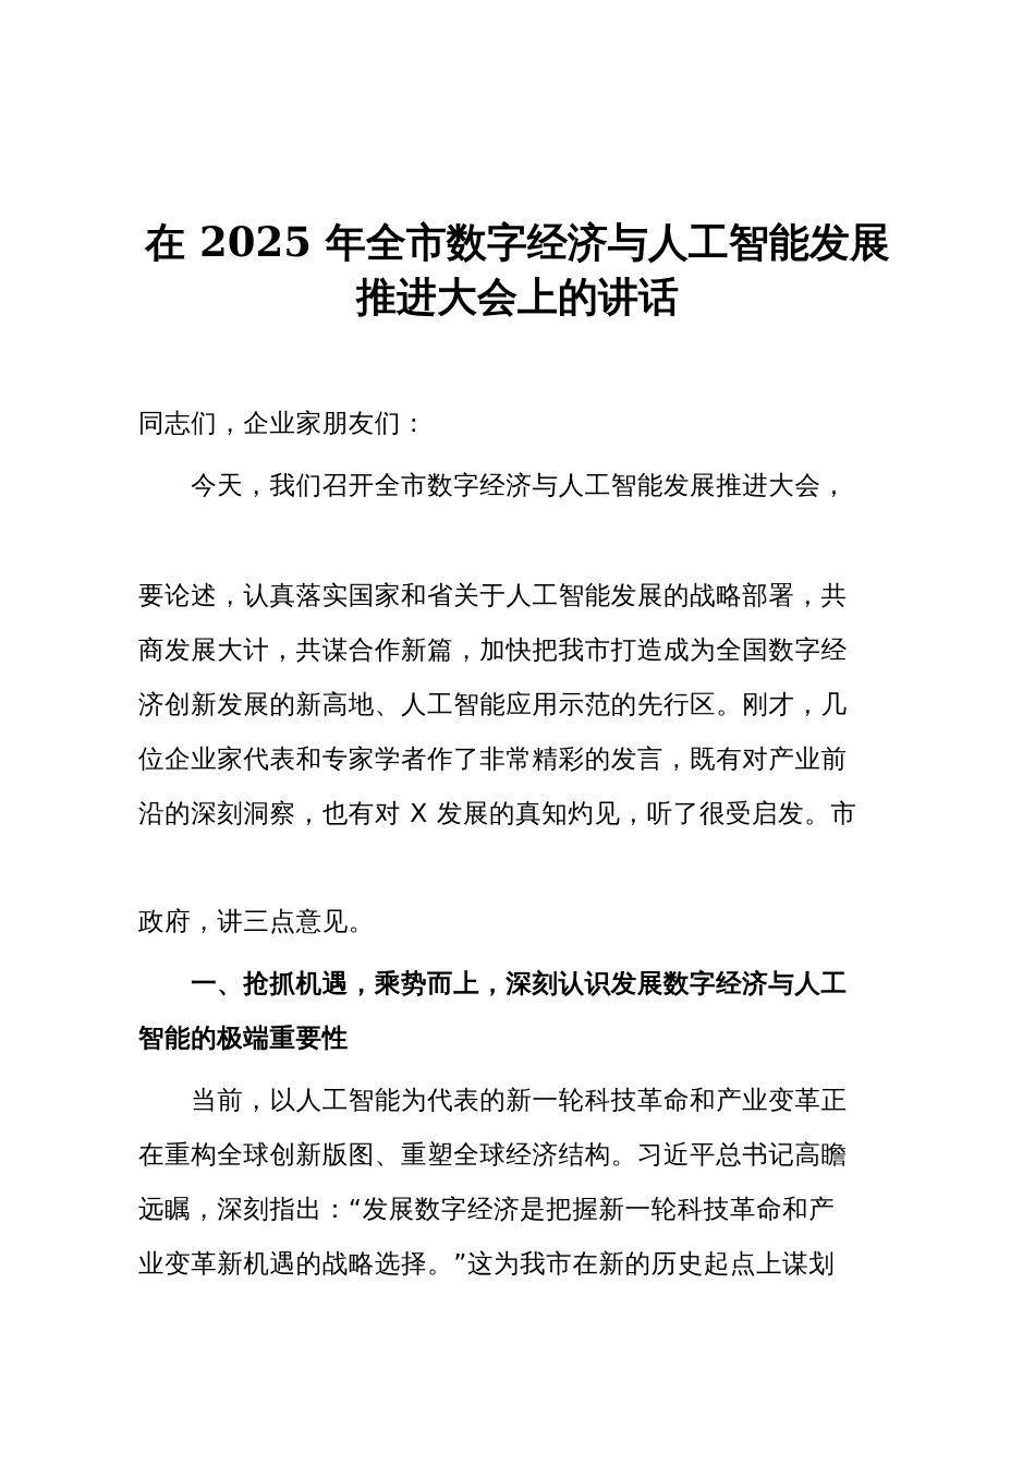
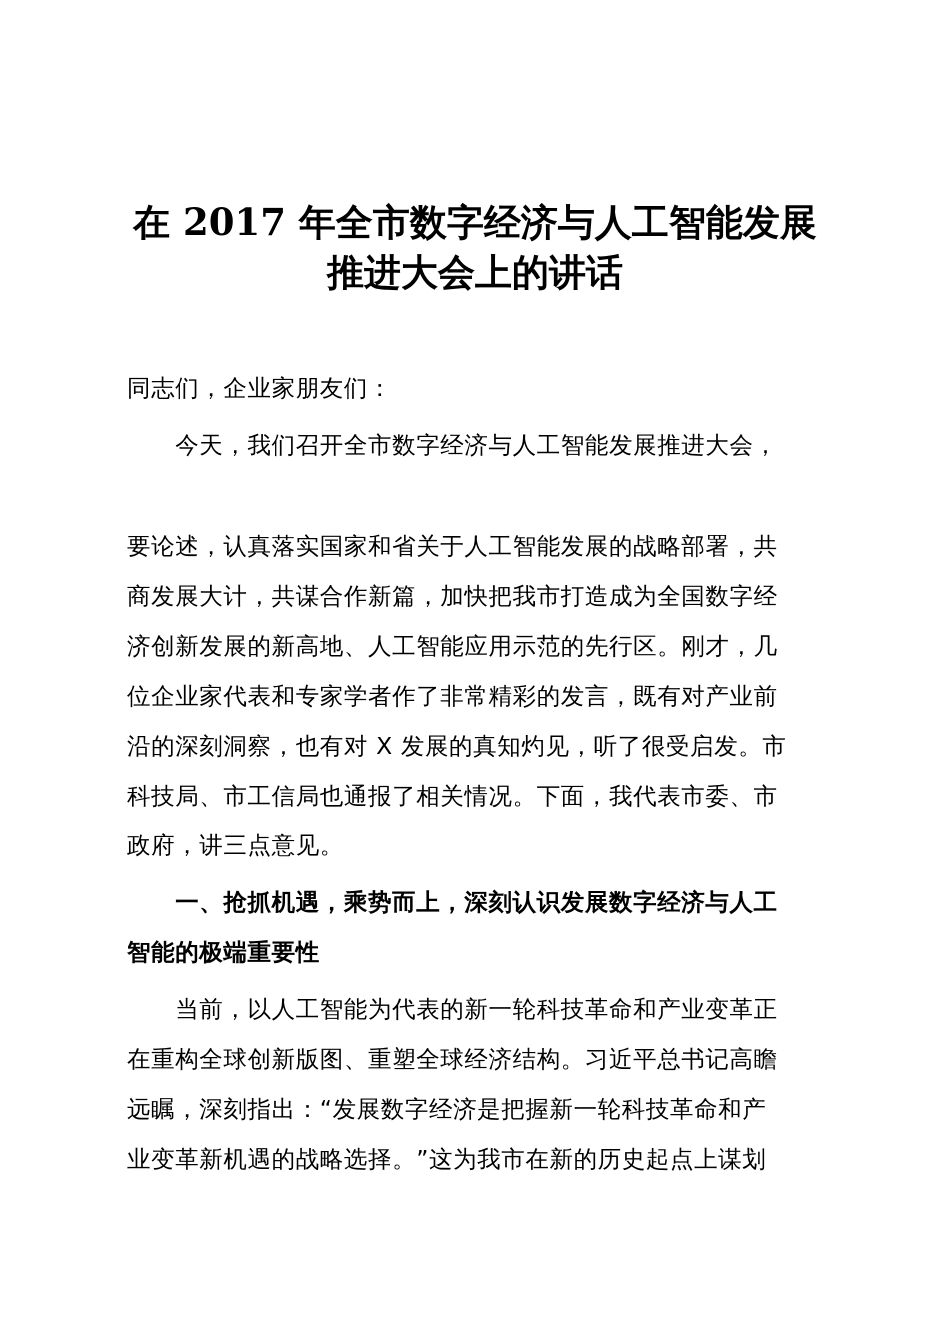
- 在 2025 年全市数字经济与人工智能发展
+ 在 2017 年全市数字经济与人工智能发展
  推进大会上的讲话
  同志们，企业家朋友们：
  今天，我们召开全市数字经济与人工智能发展推进大会，
  要论述，认真落实国家和省关于人工智能发展的战略部署，共
  商发展大计，共谋合作新篇，加快把我市打造成为全国数字经
  济创新发展的新高地、人工智能应用示范的先行区。刚才，几
  位企业家代表和专家学者作了非常精彩的发言，既有对产业前
  沿的深刻洞察，也有对 X 发展的真知灼见，听了很受启发。市
+ 科技局、市工信局也通报了相关情况。下面，我代表市委、市
  政府，讲三点意见。
  一、抢抓机遇，乘势而上，深刻认识发展数字经济与人工
  智能的极端重要性
  当前，以人工智能为代表的新一轮科技革命和产业变革正
  在重构全球创新版图、重塑全球经济结构。习近平总书记高瞻
  远瞩，深刻指出：“发展数字经济是把握新一轮科技革命和产
  业变革新机遇的战略选择。”这为我市在新的历史起点上谋划
